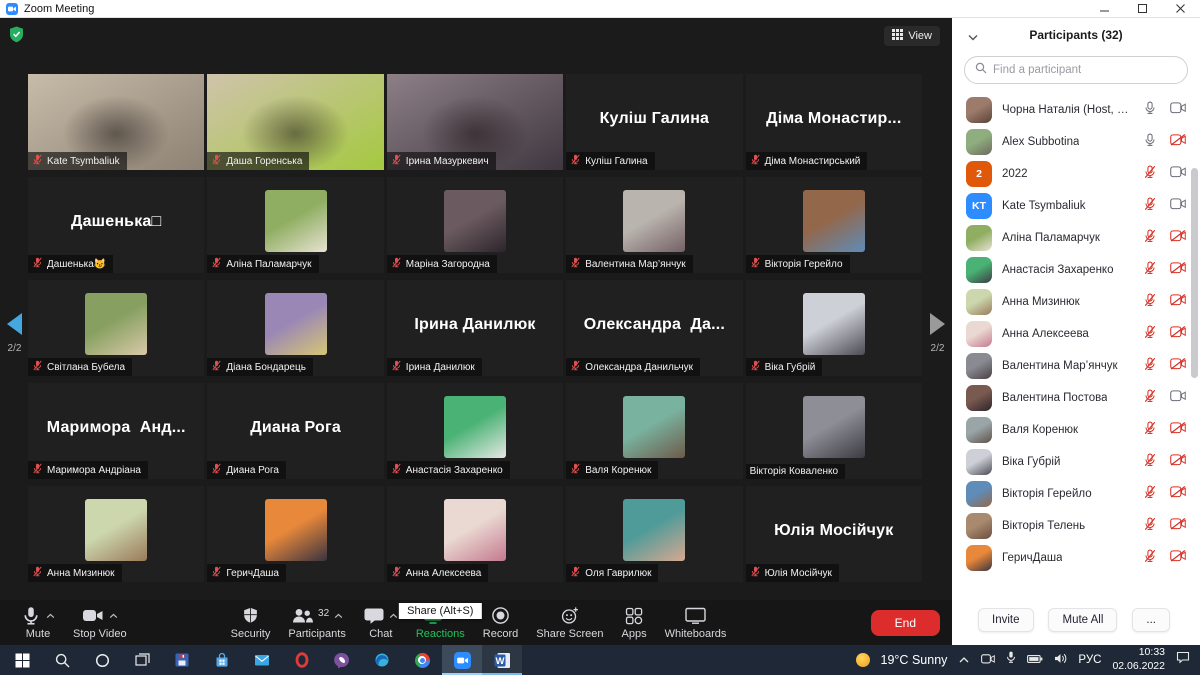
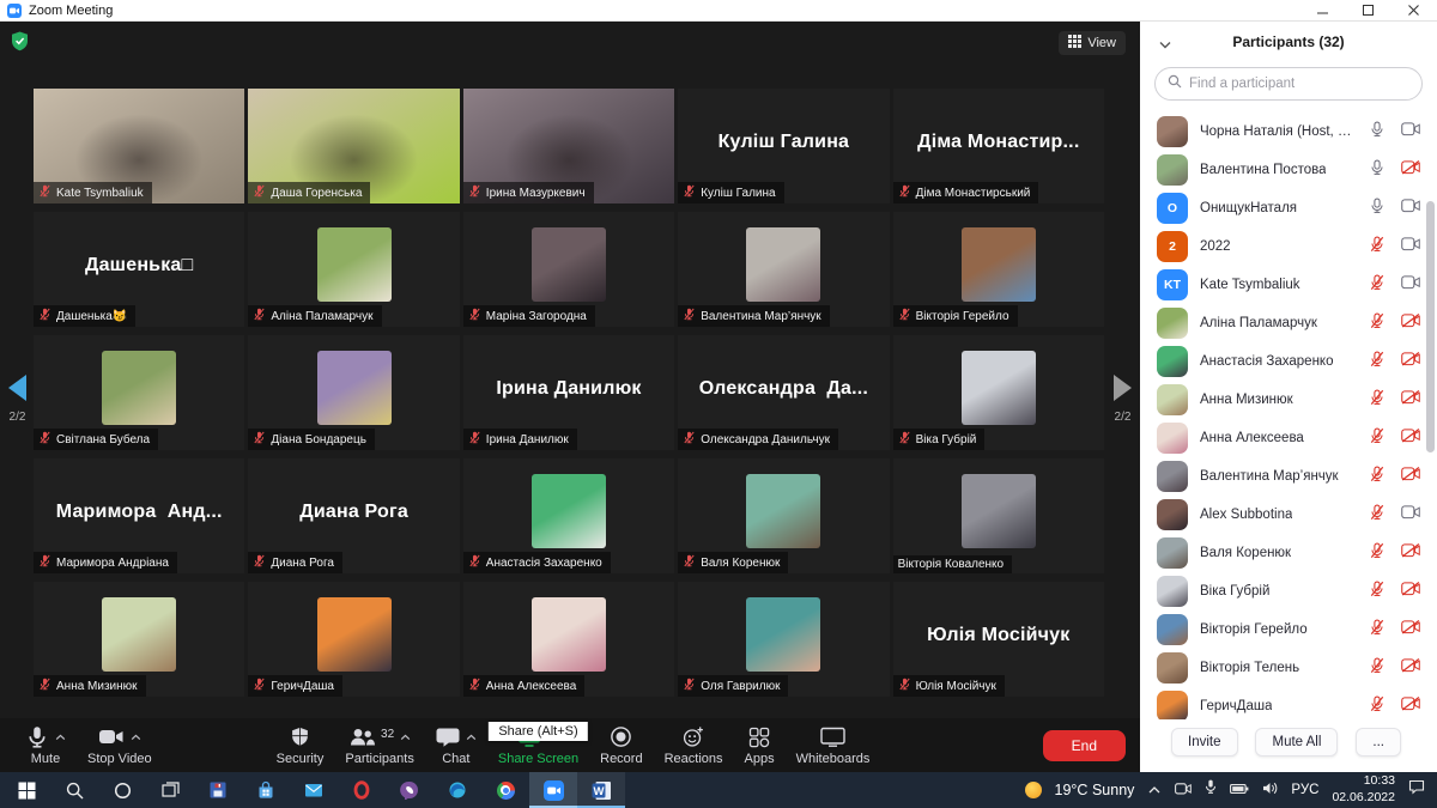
  Zoom Meeting
  View
  Kate Tsymbaliuk
  Даша Горенська
  Ірина Мазуркевич
  Куліш Галина
  Куліш Галина
  Діма Монастир...
  Діма Монастирський
  Дашенька□
  Дашенька😼
  Аліна Паламарчук
  Маріна Загородна
  Валентина Мар’янчук
  Вікторія Герейло
  Світлана Бубела
  Діана Бондарець
  Ірина Данилюк
  Ірина Данилюк
  Олександра Да...
  Олександра Данильчук
  Віка Губрій
  Маримора Анд...
  Маримора Андріана
  Диана Рога
  Диана Рога
  Анастасія Захаренко
  Валя Коренюк
  Вікторія Коваленко
  Анна Мизинюк
  ГеричДаша
  Анна Алексеева
  Оля Гаврилюк
  Юлія Мосійчук
  Юлія Мосійчук
  2/2
  2/2
  Mute
  Stop Video
  Security
  32
  Participants
  Chat
- Reactions
+ Share Screen
  Share (Alt+S)
  Record
- Share Screen
+ Reactions
  Apps
  Whiteboards
  End
  Participants (32)
  Find a participant
  Чорна Наталія (Host, me
- Alex Subbotina
+ Валентина Постова
+ O
+ ОнищукНаталя
  2
  2022
  KT
  Kate Tsymbaliuk
  Аліна Паламарчук
  Анастасія Захаренко
  Анна Мизинюк
  Анна Алексеева
  Валентина Мар’янчук
- Валентина Постова
+ Alex Subbotina
  Валя Коренюк
  Віка Губрій
  Вікторія Герейло
  Вікторія Телень
  ГеричДаша
  Invite
  Mute All
  ...
  W
  19°C Sunny
  РУС
  10:33
  02.06.2022
